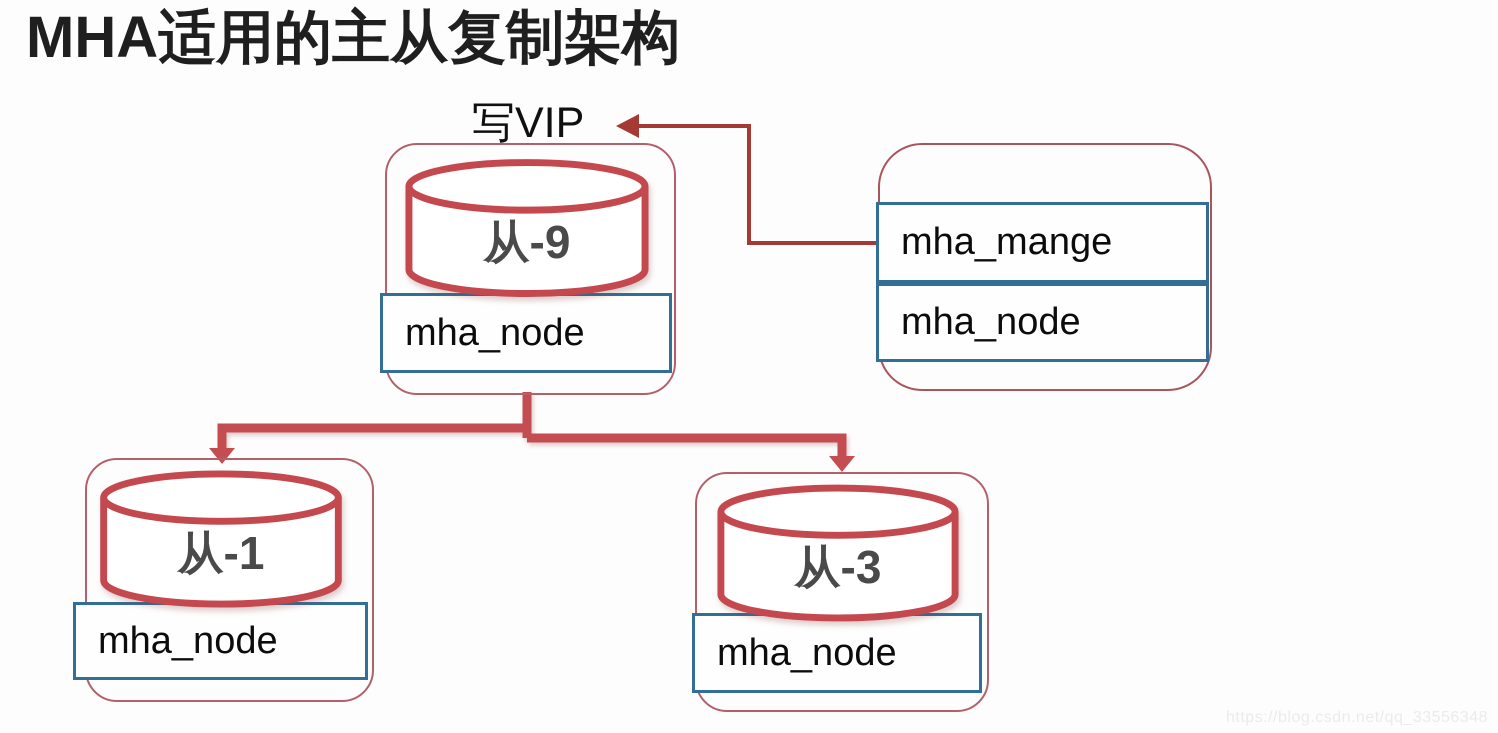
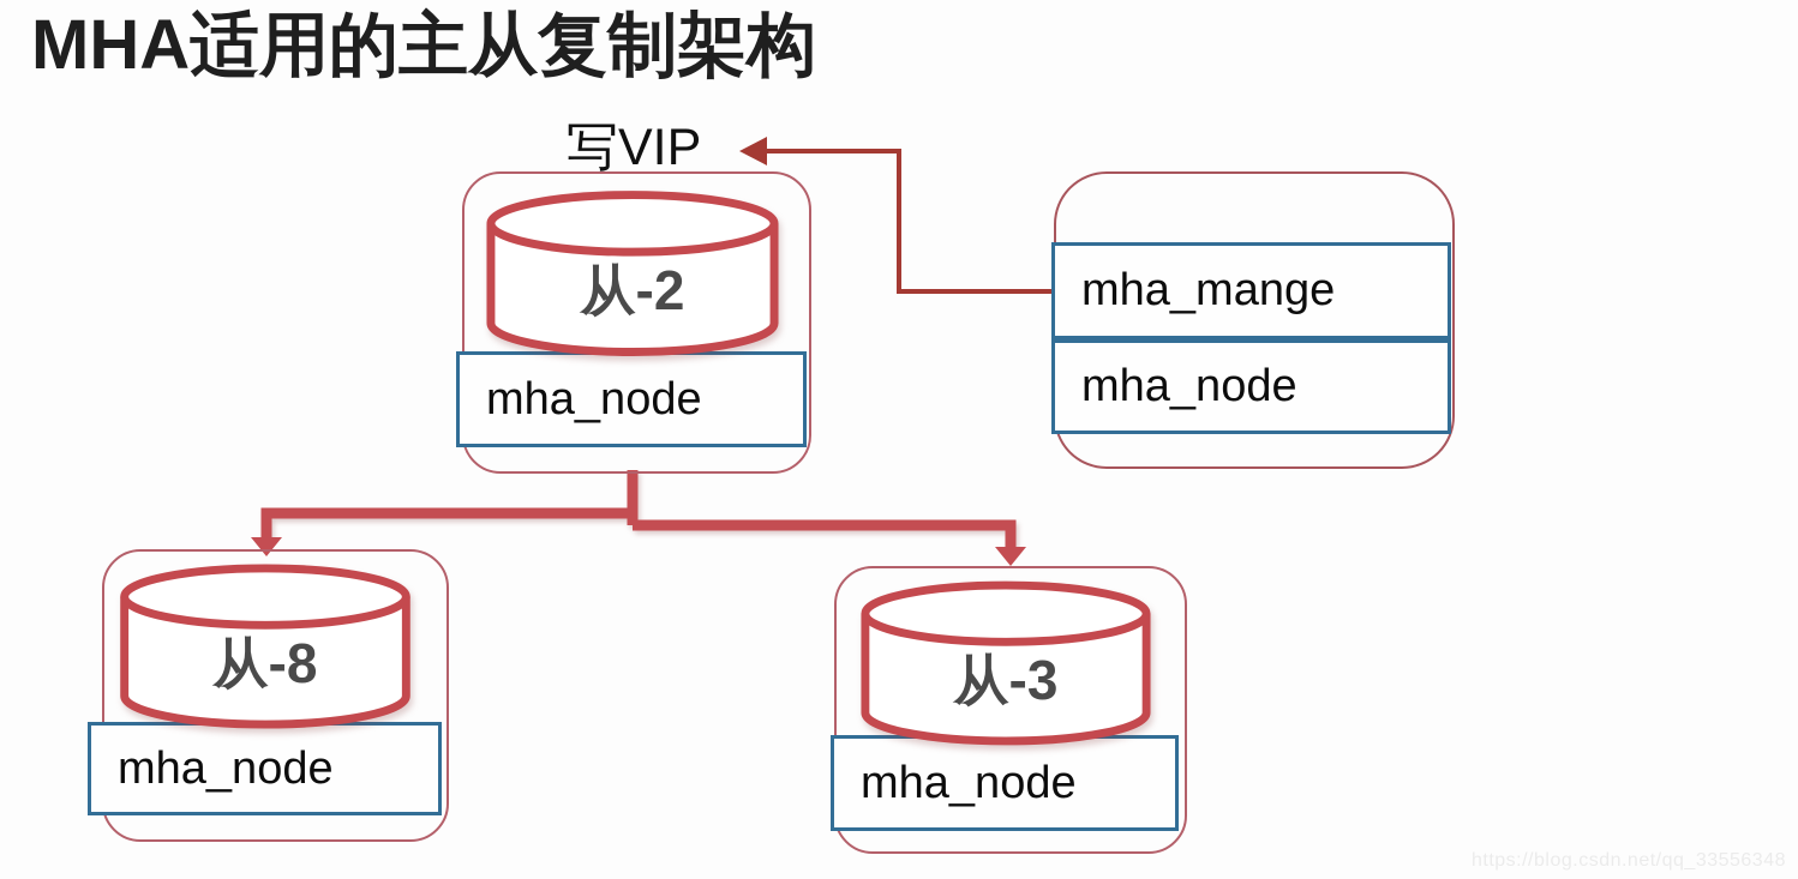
  MHA适用的主从复制架构
  写VIP
  mha_node
- 从-9
+ 从-2
  mha_mange
  mha_node
  mha_node
- 从-1
+ 从-8
  mha_node
  从-3
